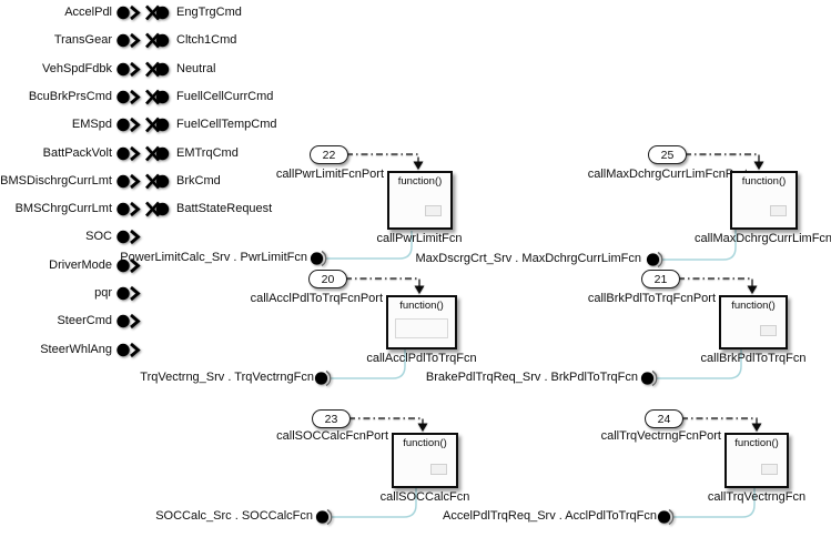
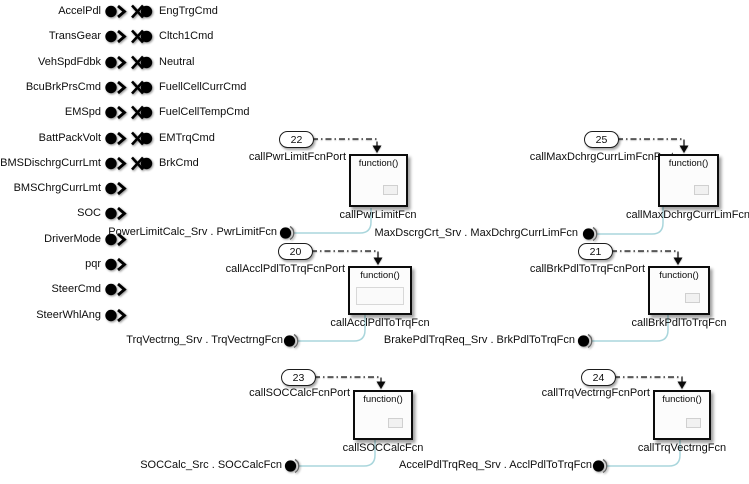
  AccelPdl
  TransGear
  VehSpdFdbk
  BcuBrkPrsCmd
  EMSpd
  BattPackVolt
  BMSDischrgCurrLmt
  BMSChrgCurrLmt
  SOC
  DriverMode
  pqr
  SteerCmd
  SteerWhlAng
  EngTrgCmd
  Cltch1Cmd
  Neutral
  FuellCellCurrCmd
  FuelCellTempCmd
  EMTrqCmd
  BrkCmd
- BattStateRequest
  22
  callPwrLimitFcnPort
  function()
  callPwrLimitFcn
  PowerLimitCalc_Srv . PwrLimitFcn
  25
  callMaxDchrgCurrLimFcn
  function()
  callMaxDchrgCurrLimFcn
  MaxDscrgCrt_Srv . MaxDchrgCurrLimFcn
  20
  callAcclPdlToTrqFcnPort
  function()
  callAcclPdlToTrqFcn
  TrqVectrng_Srv . TrqVectrngFcn
  21
  callBrkPdlToTrqFcnPort
  function()
  callBrkPdlToTrqFcn
  BrakePdlTrqReq_Srv . BrkPdlToTrqFcn
  23
  callSOCCalcFcnPort
  function()
  callSOCCalcFcn
  SOCCalc_Src . SOCCalcFcn
  24
  callTrqVectrngFcnPort
  function()
  callTrqVectrngFcn
  AccelPdlTrqReq_Srv . AcclPdlToTrqFcn
